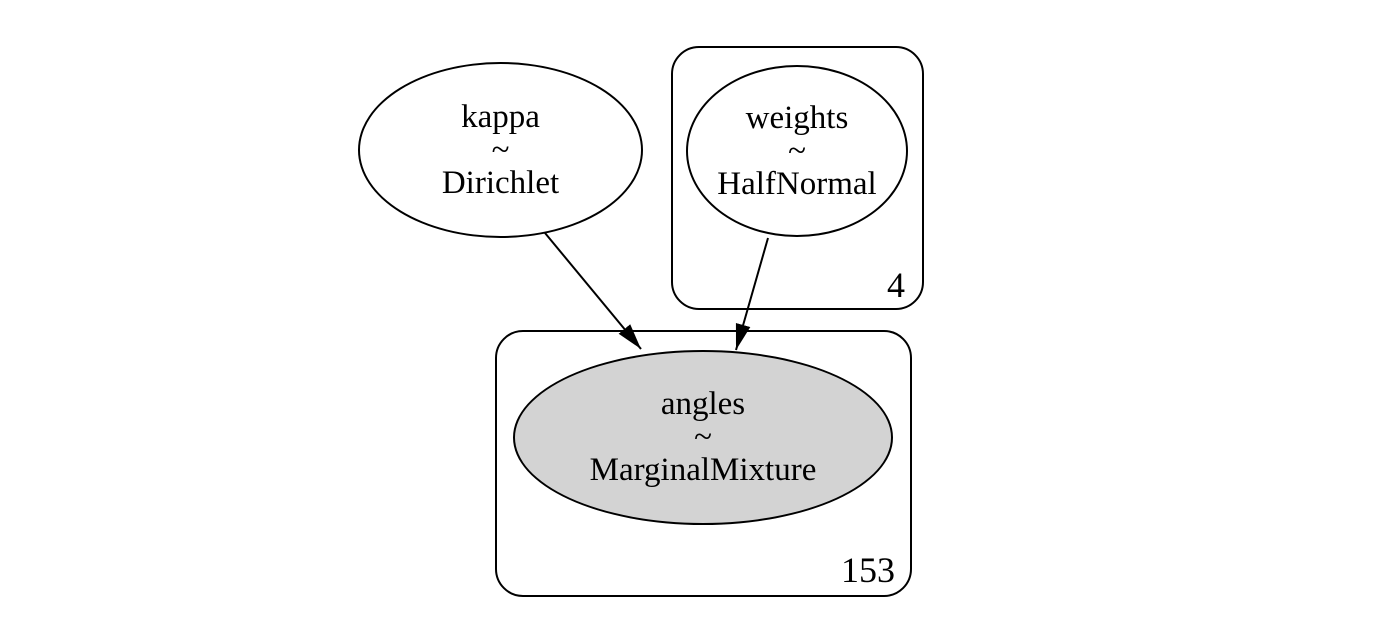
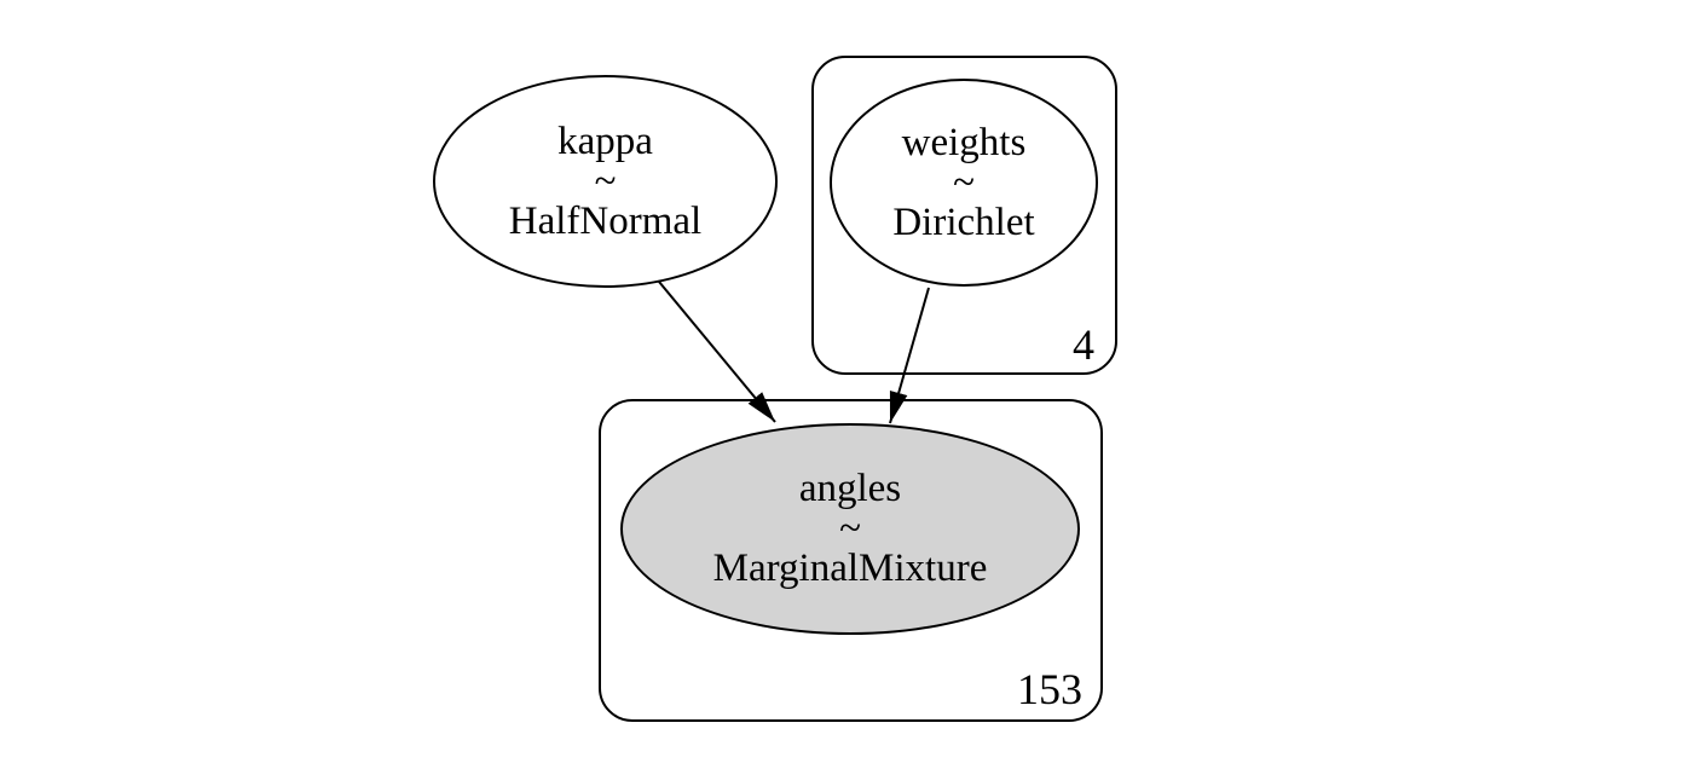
  4
  153
  kappa
  ~
- Dirichlet
+ HalfNormal
  weights
  ~
- HalfNormal
+ Dirichlet
  angles
  ~
  MarginalMixture
